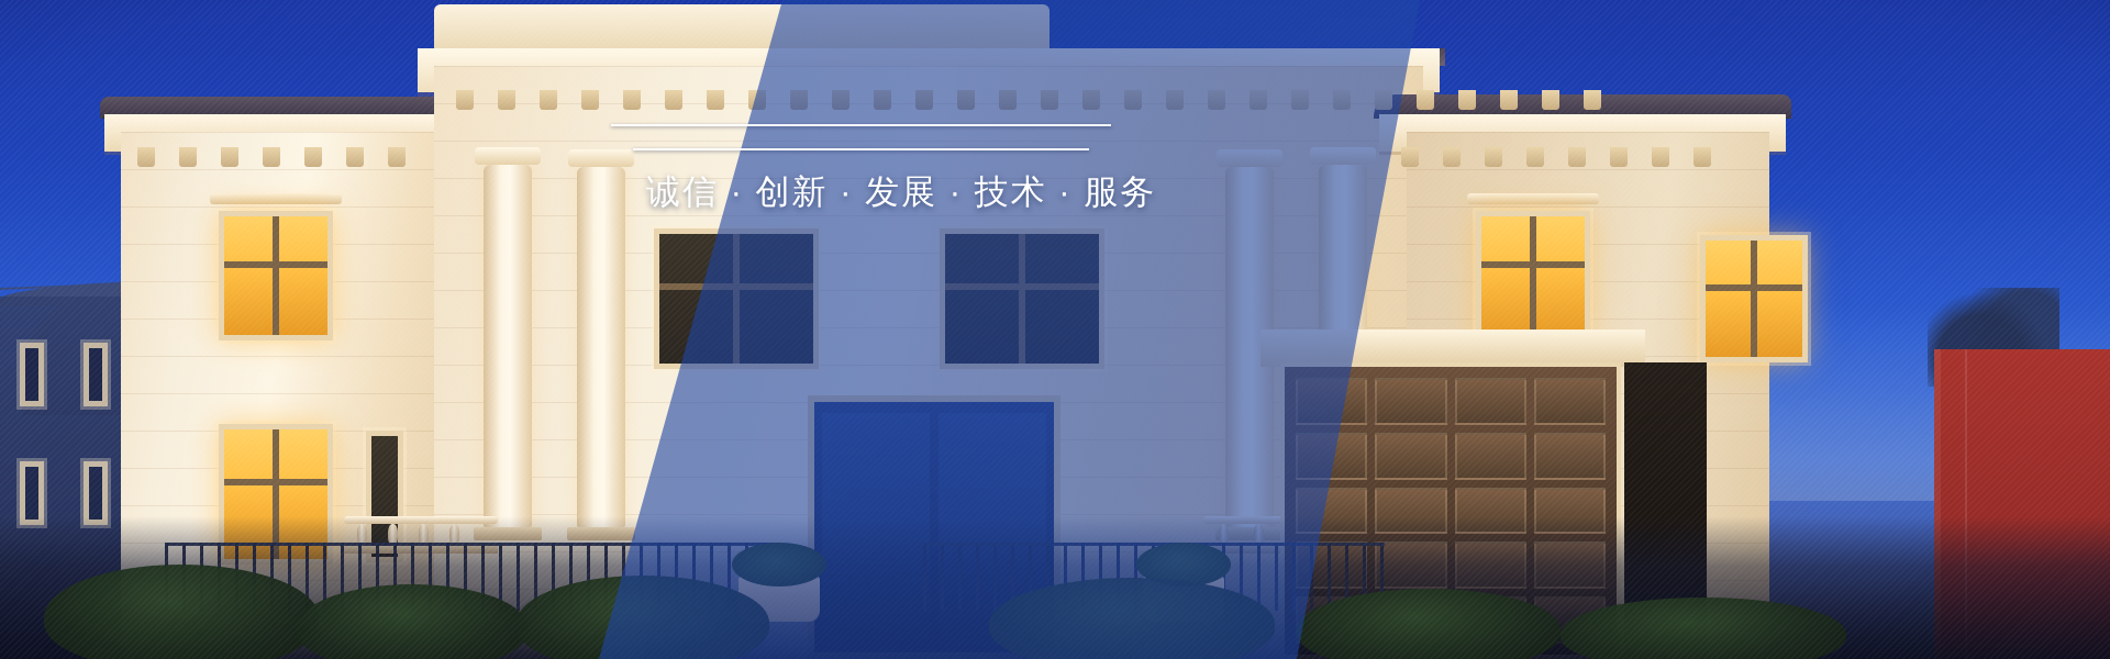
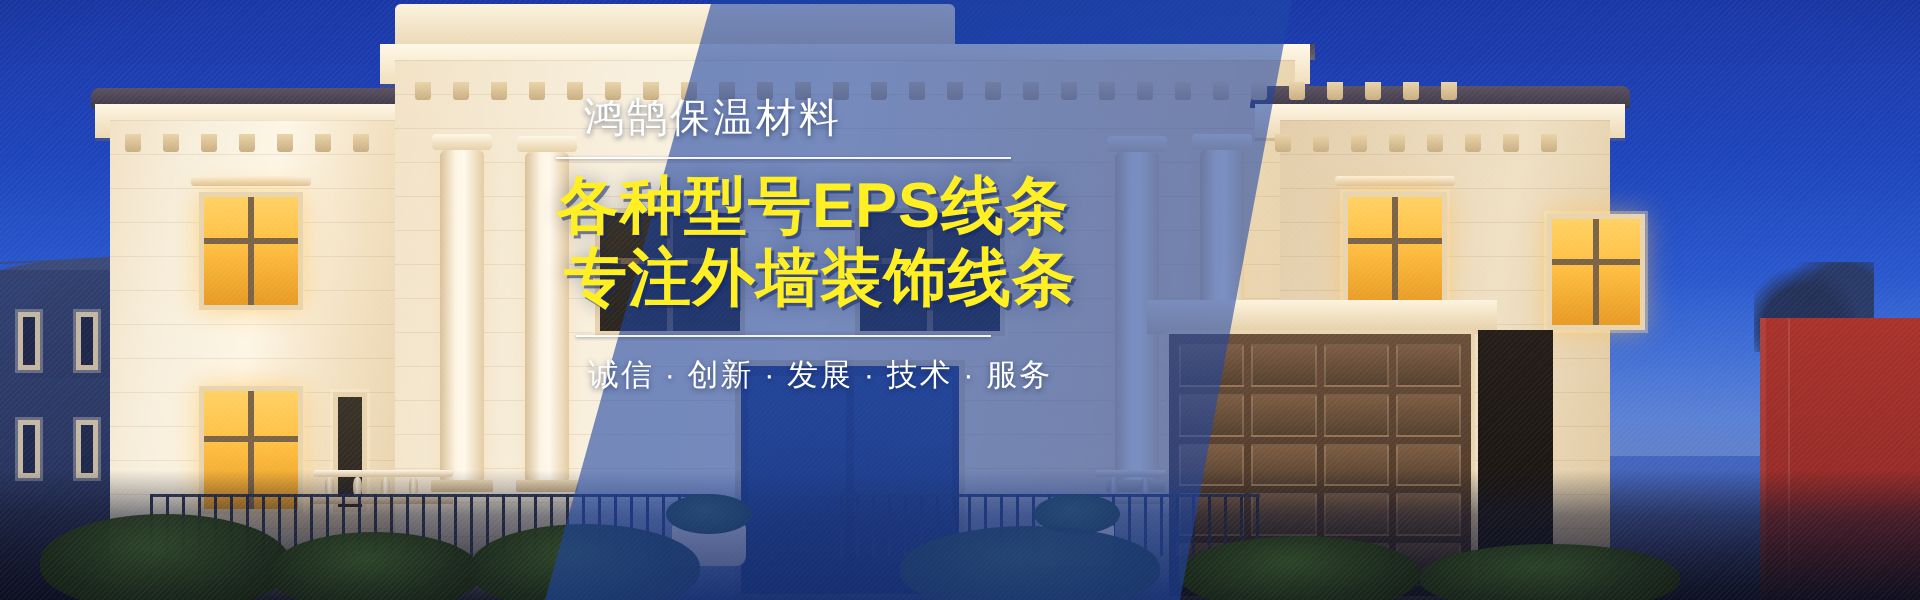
+ 鸿鹄保温材料
+ 各种型号EPS线条
+ 专注外墙装饰线条
  诚信 · 创新 · 发展 · 技术 · 服务
